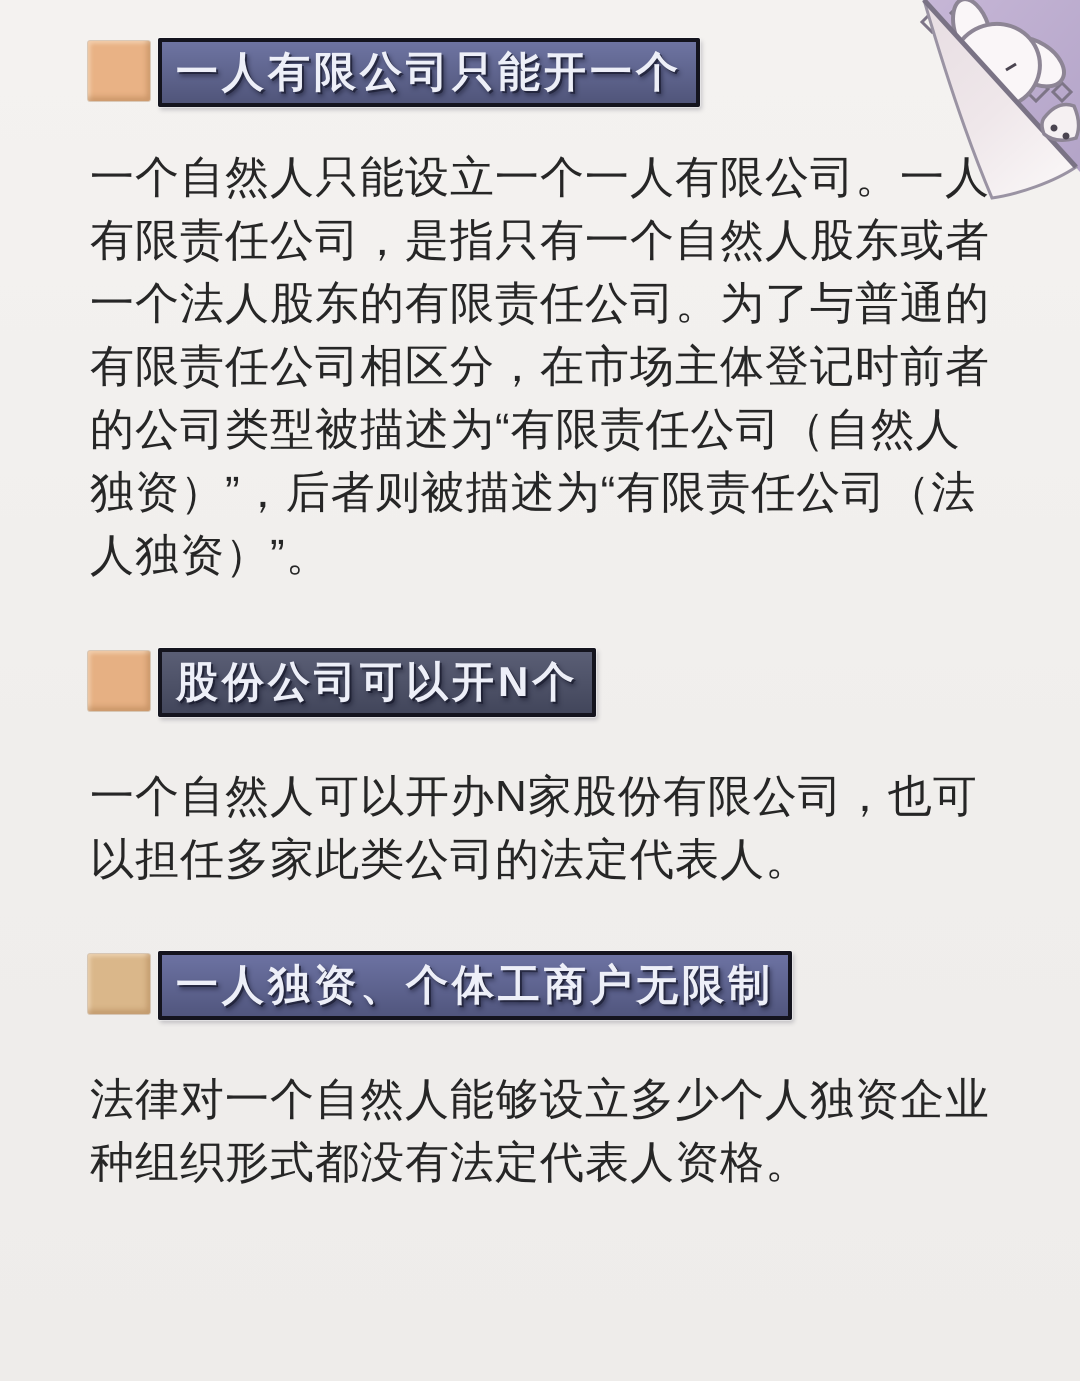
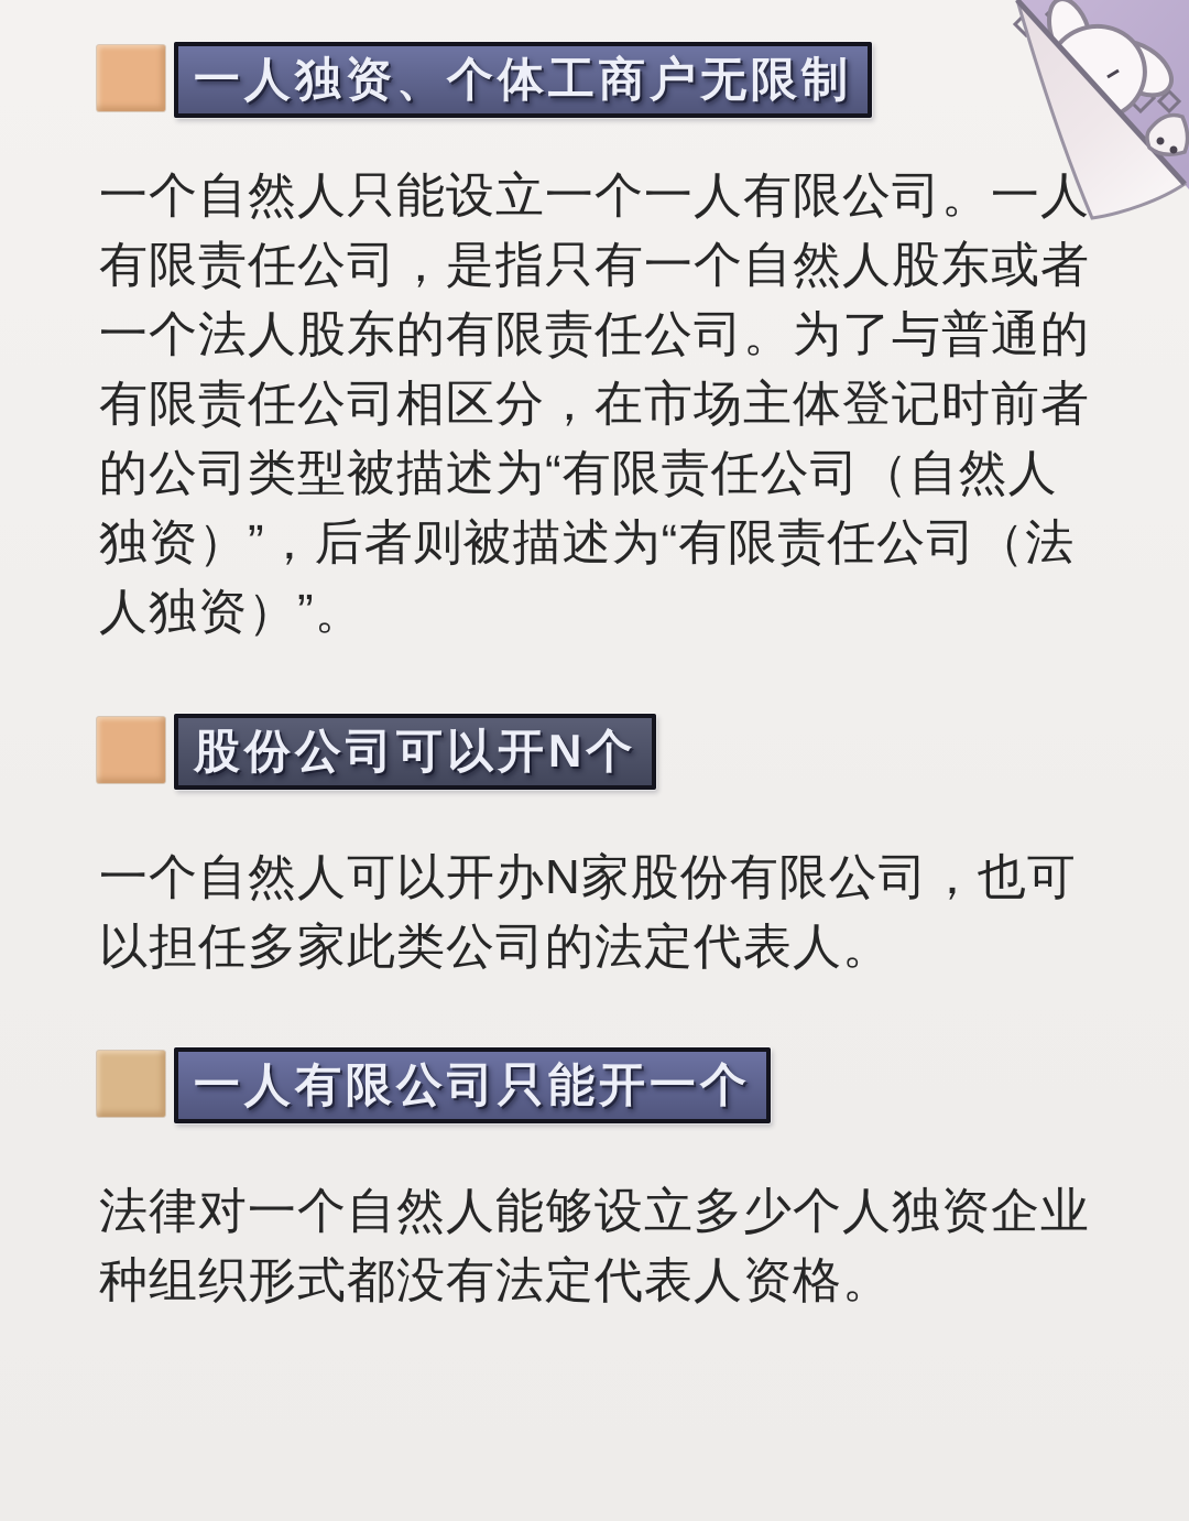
- 一人有限公司只能开一个
+ 一人独资、个体工商户无限制
  一个自然人只能设立一个一人有限公司。一人
  有限责任公司，是指只有一个自然人股东或者
  一个法人股东的有限责任公司。为了与普通的
  有限责任公司相区分，在市场主体登记时前者
  的公司类型被描述为“有限责任公司（自然人
  独资）”，后者则被描述为“有限责任公司（法
  人独资）”。
  股份公司可以开N个
  一个自然人可以开办N家股份有限公司，也可
  以担任多家此类公司的法定代表人。
- 一人独资、个体工商户无限制
+ 一人有限公司只能开一个
  法律对一个自然人能够设立多少个人独资企业
  种组织形式都没有法定代表人资格。
